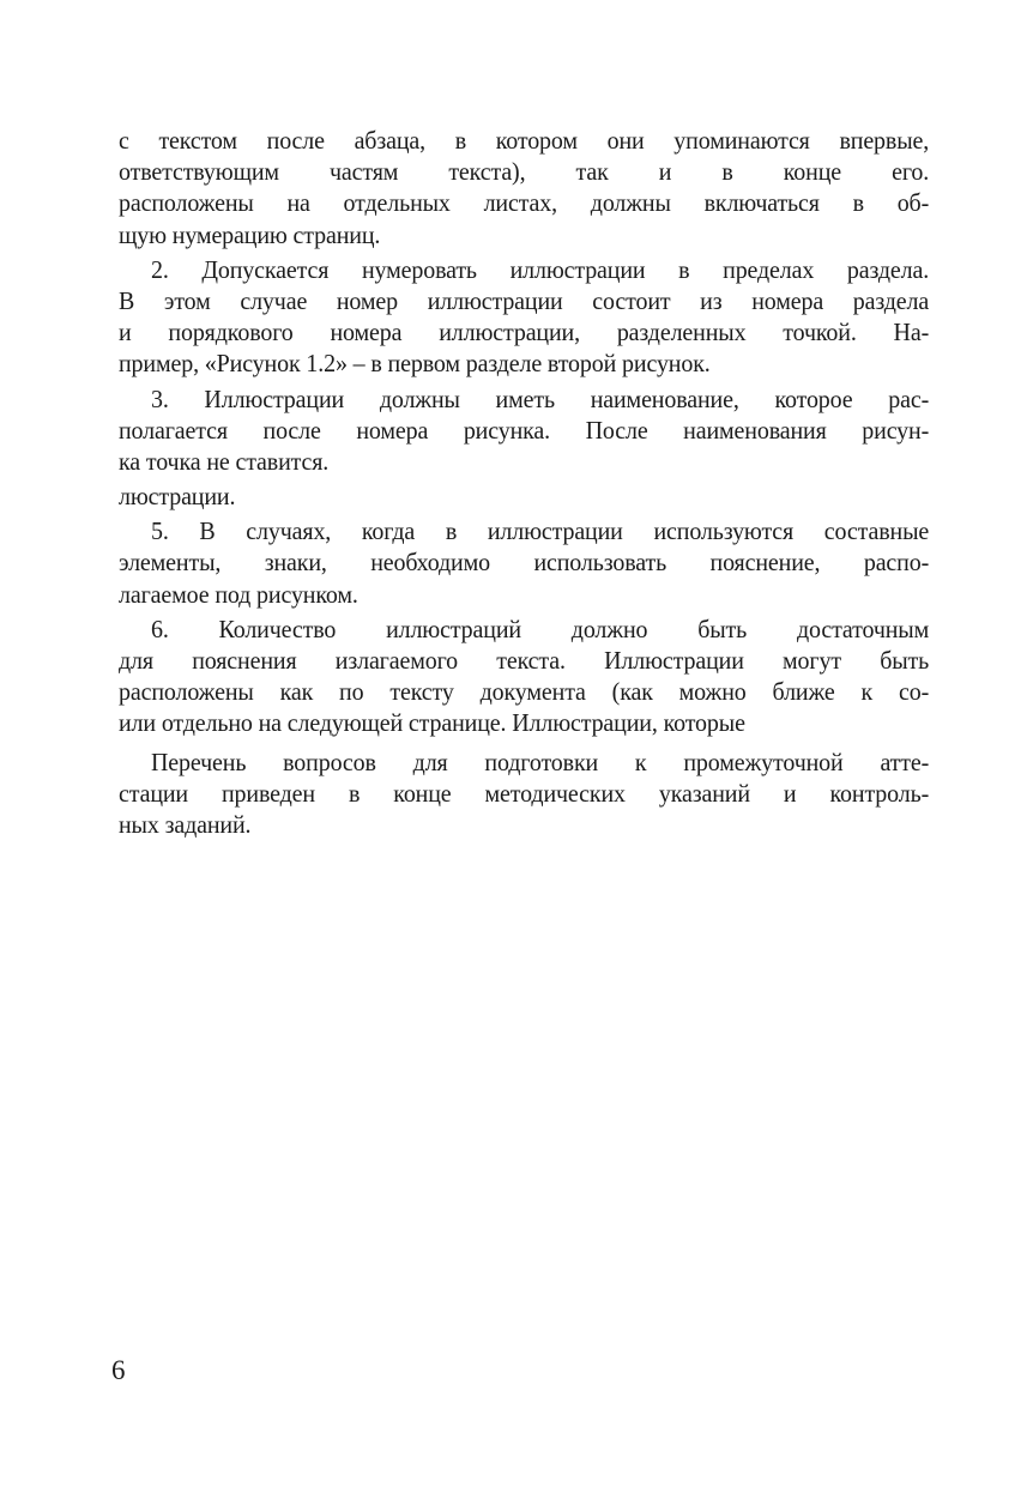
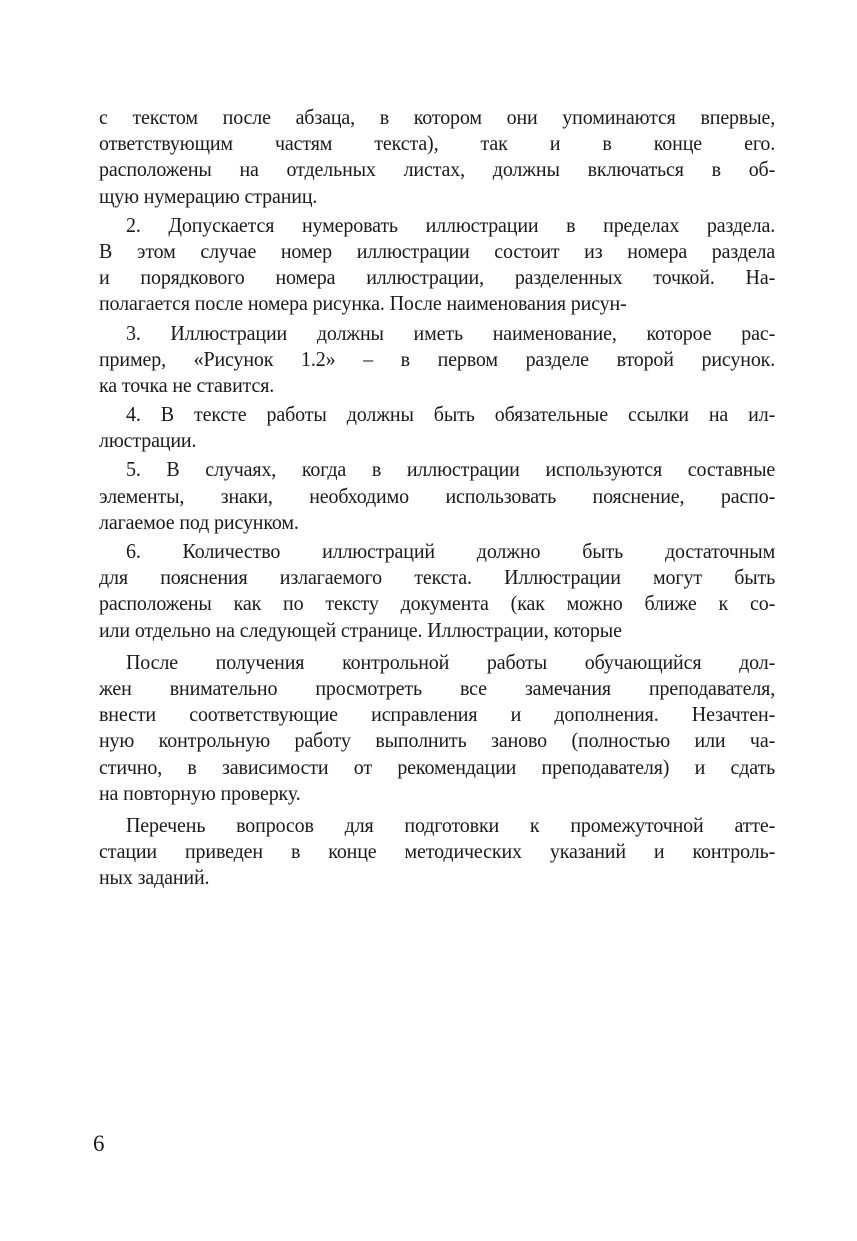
  с текстом после абзаца, в котором они упоминаются впервые,
  ответствующим частям текста), так и в конце его.
  расположены на отдельных листах, должны включаться в об-
  щую нумерацию страниц.
  2. Допускается нумеровать иллюстрации в пределах раздела.
  В этом случае номер иллюстрации состоит из номера раздела
  и порядкового номера иллюстрации, разделенных точкой. На-
- пример, «Рисунок 1.2» – в первом разделе второй рисунок.
+ полагается после номера рисунка. После наименования рисун-
  3. Иллюстрации должны иметь наименование, которое рас-
- полагается после номера рисунка. После наименования рисун-
+ пример, «Рисунок 1.2» – в первом разделе второй рисунок.
  ка точка не ставится.
+ 4. В тексте работы должны быть обязательные ссылки на ил-
  люстрации.
  5. В случаях, когда в иллюстрации используются составные
  элементы, знаки, необходимо использовать пояснение, распо-
  лагаемое под рисунком.
  6. Количество иллюстраций должно быть достаточным
  для пояснения излагаемого текста. Иллюстрации могут быть
  расположены как по тексту документа (как можно ближе к со-
  или отдельно на следующей странице. Иллюстрации, которые
+ После получения контрольной работы обучающийся дол-
+ жен внимательно просмотреть все замечания преподавателя,
+ внести соответствующие исправления и дополнения. Незачтен-
+ ную контрольную работу выполнить заново (полностью или ча-
+ стично, в зависимости от рекомендации преподавателя) и сдать
+ на повторную проверку.
  Перечень вопросов для подготовки к промежуточной атте-
  стации приведен в конце методических указаний и контроль-
  ных заданий.
  6
